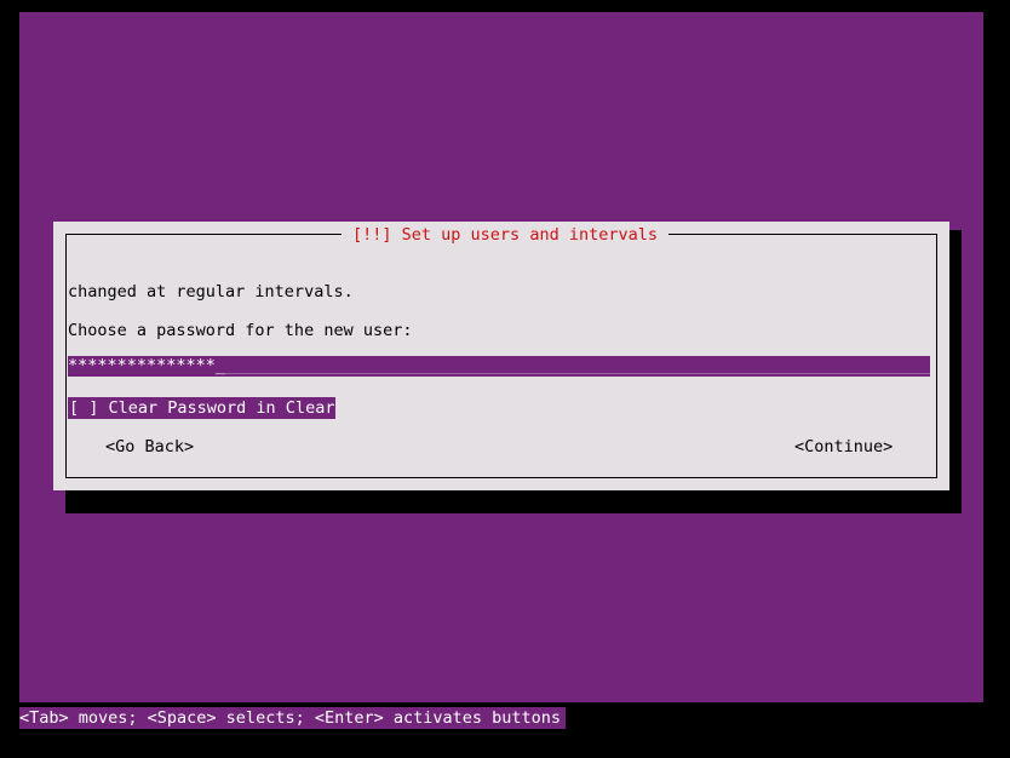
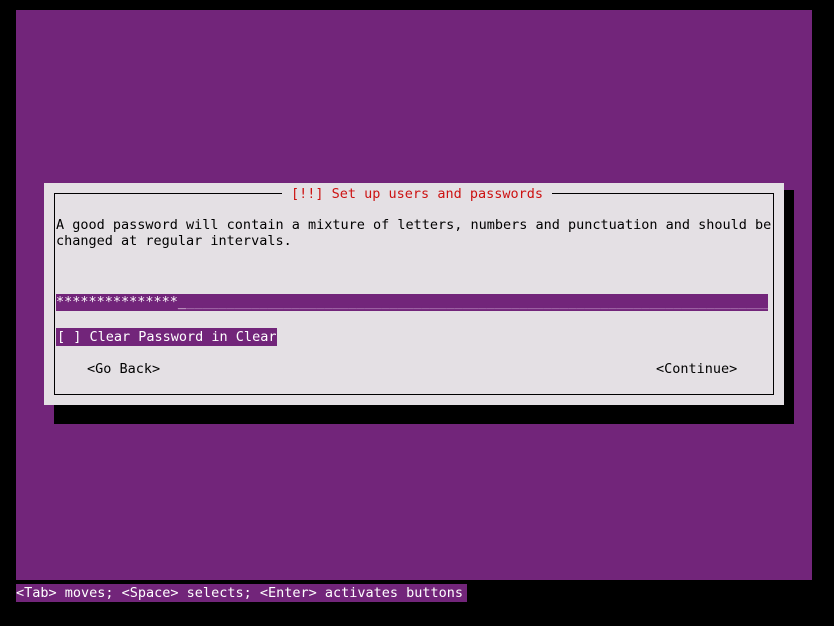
- [!!] Set up users and intervals
+ [!!] Set up users and passwords
+ A good password will contain a mixture of letters, numbers and punctuation and should be
  changed at regular intervals.
- Choose a password for the new user:
  ***************_________________________________________________________________________
  [ ] Clear Password in Clear
  <Go Back>
  <Continue>
  <Tab> moves; <Space> selects; <Enter> activates buttons
